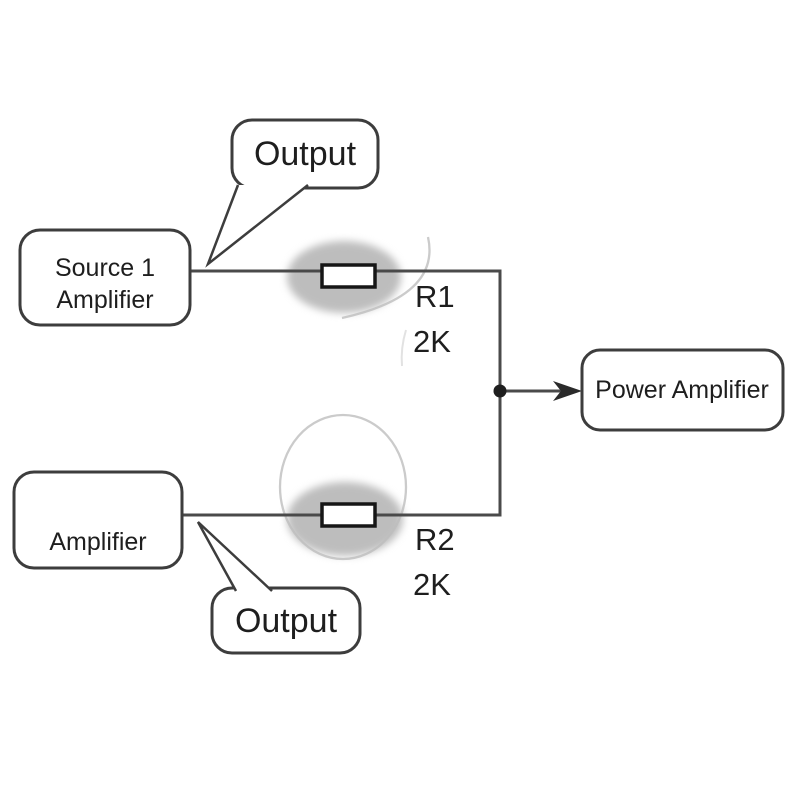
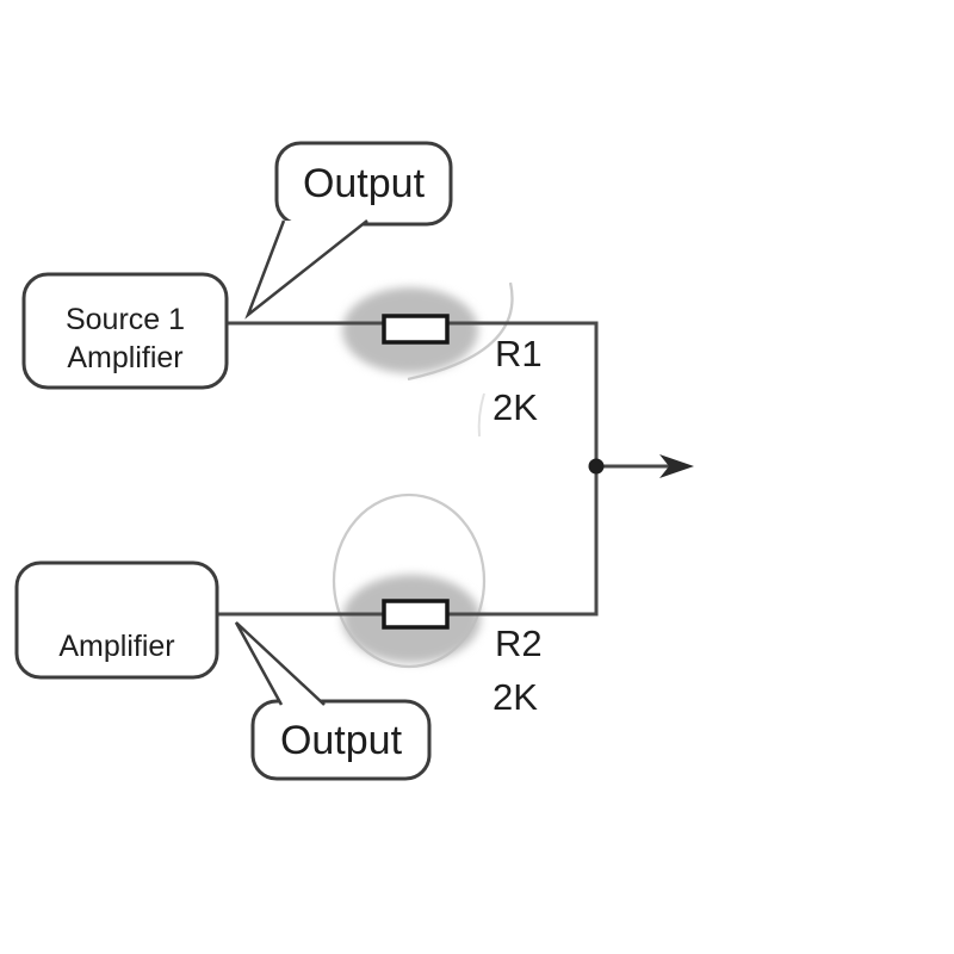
  R1
  2K
  R2
  2K
  Source 1
  Amplifier
  Amplifier
- Power Amplifier
  Output
  Output
